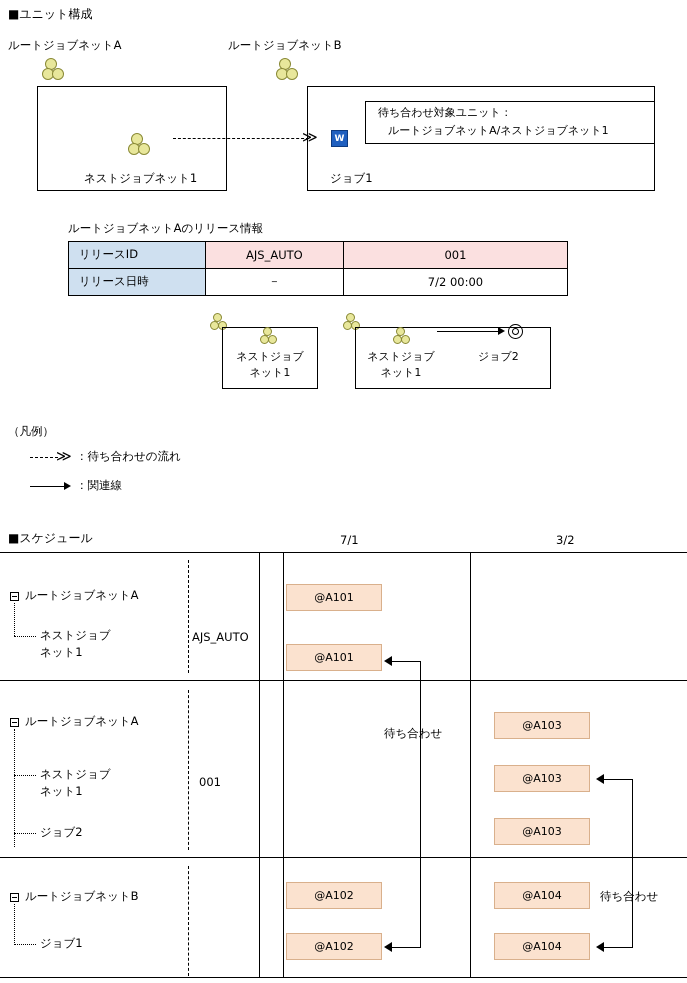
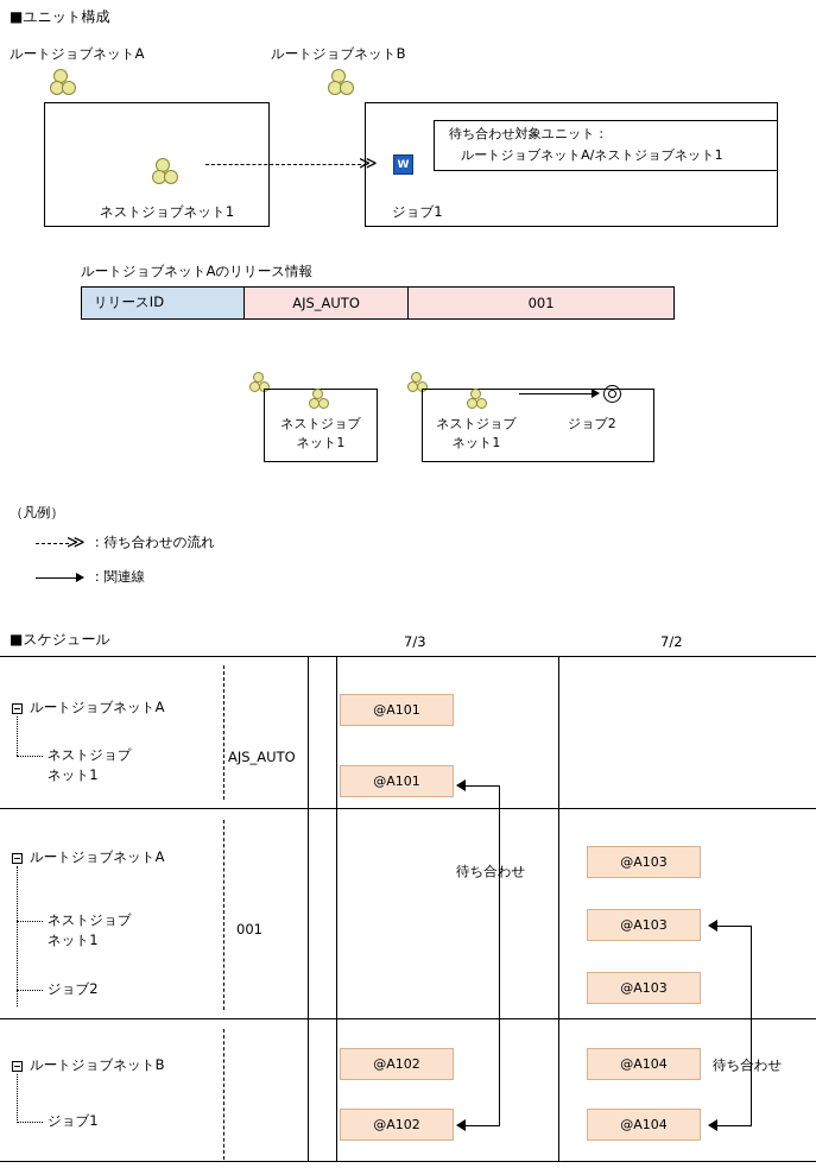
  ■ユニット構成
  ルートジョブネットA
  ルートジョブネットB
  ネストジョブネット1
  W
  ジョブ1
  ≫
  待ち合わせ対象ユニット：
  ルートジョブネットA/ネストジョブネット1
  ルートジョブネットAのリリース情報
  リリースID	AJS_AUTO	001
- リリース日時	－	7/2 00:00
  ネストジョブ
  ネット1
  ネストジョブ
  ネット1
  ジョブ2
  （凡例）
  ≫
  ：待ち合わせの流れ
  ：関連線
  ■スケジュール
- 7/1
+ 7/3
- 3/2
+ 7/2
  ルートジョブネットA
  ネストジョブ
  ネット1
  AJS_AUTO
  @A101
  @A101
  ルートジョブネットA
  ネストジョブ
  ネット1
  ジョブ2
  001
  @A103
  @A103
  @A103
  ルートジョブネットB
  ジョブ1
  @A102
  @A102
  @A104
  @A104
  待ち合わせ
  待ち合わせ
